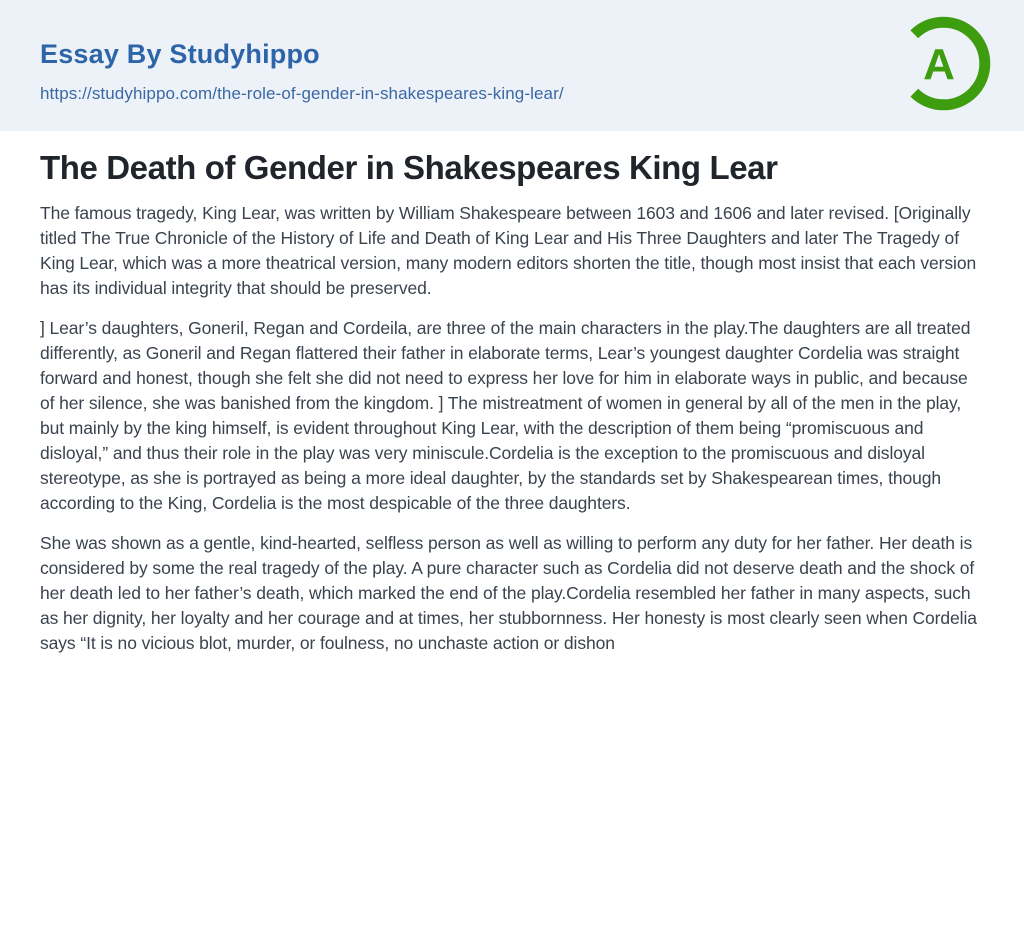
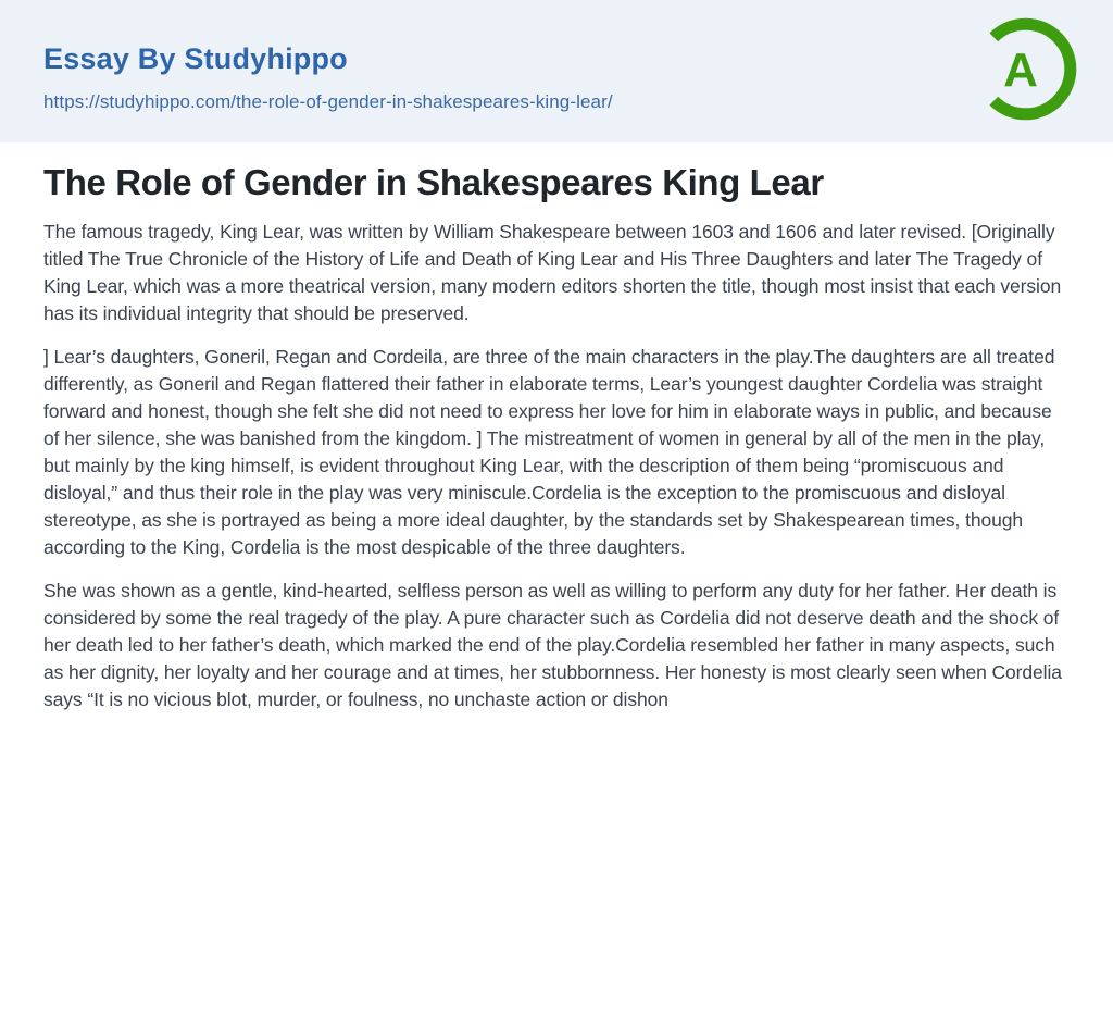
  Essay By Studyhippo
  https://studyhippo.com/the-role-of-gender-in-shakespeares-king-lear/
  A
- The Death of Gender in Shakespeares King Lear
+ The Role of Gender in Shakespeares King Lear
  The famous tragedy, King Lear, was written by William Shakespeare between 1603 and 1606 and later revised. [Originally titled The True Chronicle of the History of Life and Death of King Lear and His Three Daughters and later The Tragedy of King Lear, which was a more theatrical version, many modern editors shorten the title, though most insist that each version has its individual integrity that should be preserved.
  ] Lear’s daughters, Goneril, Regan and Cordeila, are three of the main characters in the play.The daughters are all treated differently, as Goneril and Regan flattered their father in elaborate terms, Lear’s youngest daughter Cordelia was straight forward and honest, though she felt she did not need to express her love for him in elaborate ways in public, and because of her silence, she was banished from the kingdom. ] The mistreatment of women in general by all of the men in the play, but mainly by the king himself, is evident throughout King Lear, with the description of them being “promiscuous and disloyal,” and thus their role in the play was very miniscule.Cordelia is the exception to the promiscuous and disloyal stereotype, as she is portrayed as being a more ideal daughter, by the standards set by Shakespearean times, though according to the King, Cordelia is the most despicable of the three daughters.
  She was shown as a gentle, kind-hearted, selfless person as well as willing to perform any duty for her father. Her death is considered by some the real tragedy of the play. A pure character such as Cordelia did not deserve death and the shock of her death led to her father’s death, which marked the end of the play.Cordelia resembled her father in many aspects, such as her dignity, her loyalty and her courage and at times, her stubbornness. Her honesty is most clearly seen when Cordelia says “It is no vicious blot, murder, or foulness, no unchaste action or dishon
